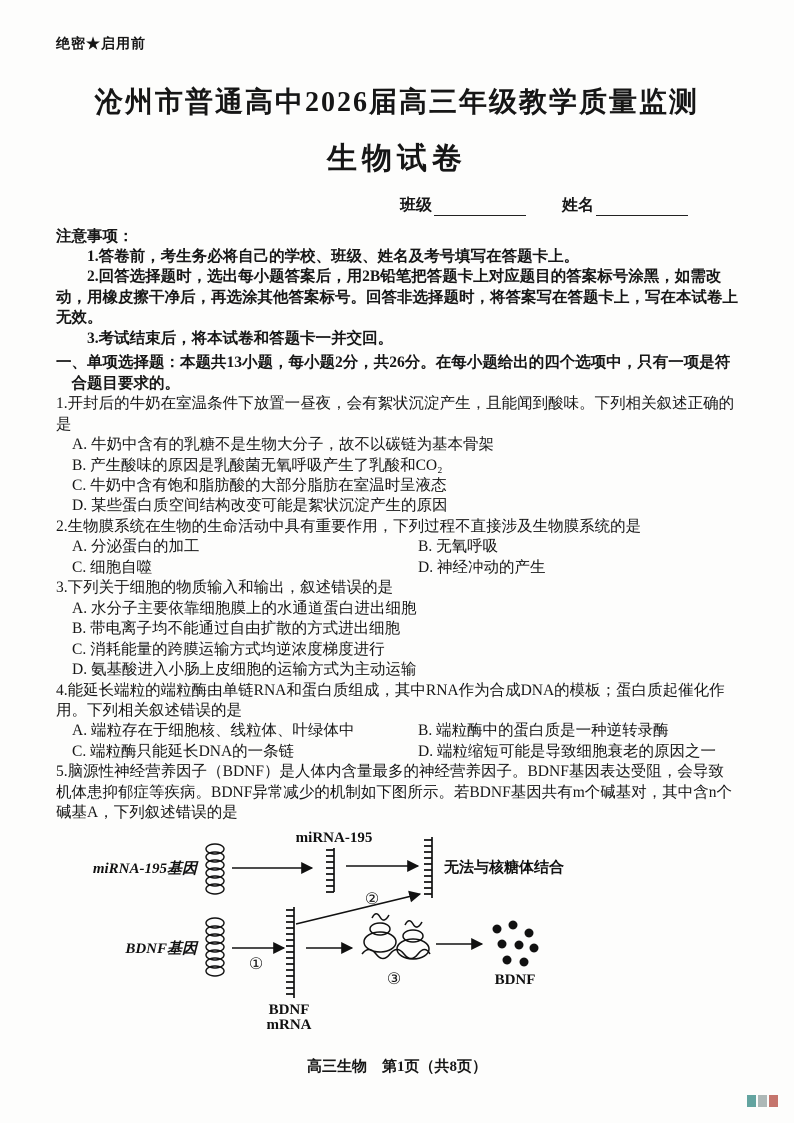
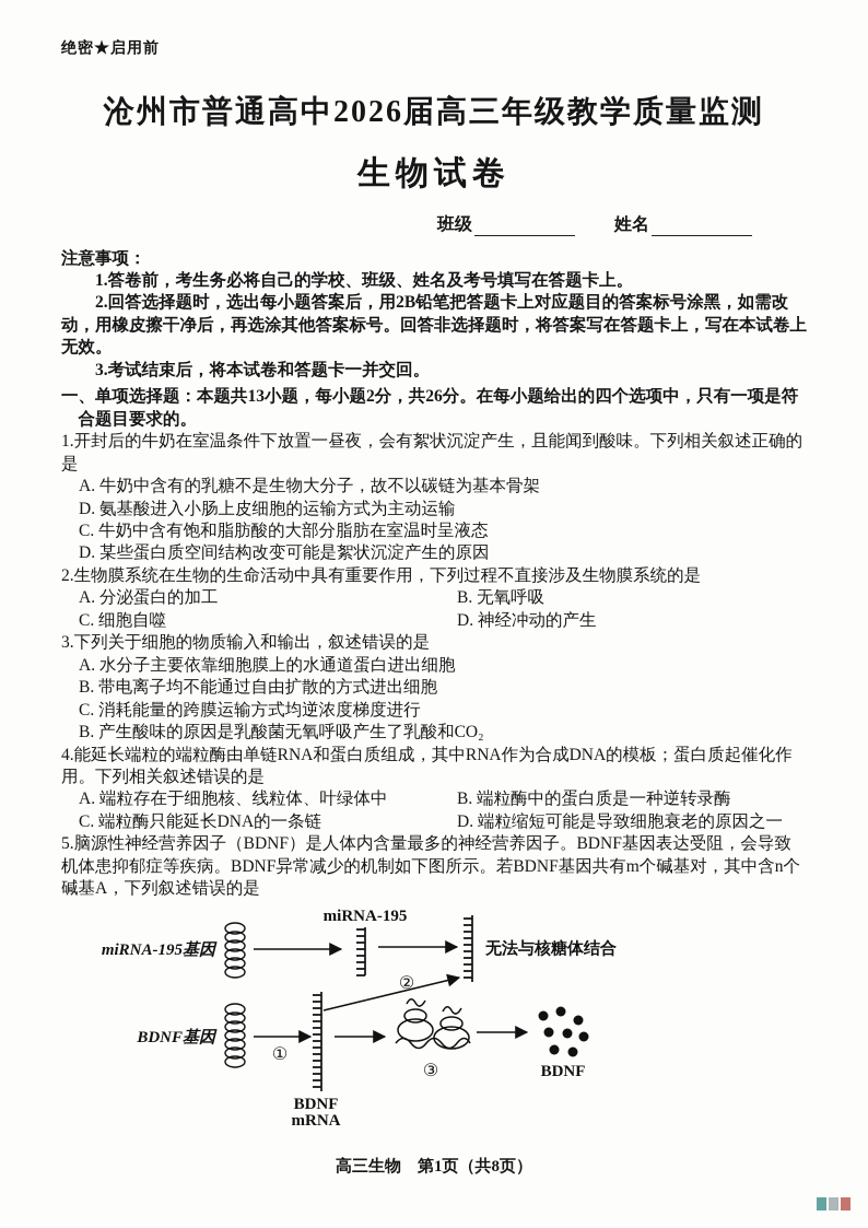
  绝密★启用前
  沧州市普通高中2026届高三年级教学质量监测
  生物试卷
  班级
  姓名
  注意事项：
  1.答卷前，考生务必将自己的学校、班级、姓名及考号填写在答题卡上。
  2.回答选择题时，选出每小题答案后，用2B铅笔把答题卡上对应题目的答案标号涂黑，如需改动，用橡皮擦干净后，再选涂其他答案标号。回答非选择题时，将答案写在答题卡上，写在本试卷上无效。
  3.考试结束后，将本试卷和答题卡一并交回。
  一、单项选择题：本题共13小题，每小题2分，共26分。在每小题给出的四个选项中，只有一项是符合题目要求的。
  1.开封后的牛奶在室温条件下放置一昼夜，会有絮状沉淀产生，且能闻到酸味。下列相关叙述正确的是
  A. 牛奶中含有的乳糖不是生物大分子，故不以碳链为基本骨架
- B. 产生酸味的原因是乳酸菌无氧呼吸产生了乳酸和CO₂
+ D. 氨基酸进入小肠上皮细胞的运输方式为主动运输
  C. 牛奶中含有饱和脂肪酸的大部分脂肪在室温时呈液态
  D. 某些蛋白质空间结构改变可能是絮状沉淀产生的原因
  2.生物膜系统在生物的生命活动中具有重要作用，下列过程不直接涉及生物膜系统的是
  A. 分泌蛋白的加工
  B. 无氧呼吸
  C. 细胞自噬
  D. 神经冲动的产生
  3.下列关于细胞的物质输入和输出，叙述错误的是
  A. 水分子主要依靠细胞膜上的水通道蛋白进出细胞
  B. 带电离子均不能通过自由扩散的方式进出细胞
  C. 消耗能量的跨膜运输方式均逆浓度梯度进行
- D. 氨基酸进入小肠上皮细胞的运输方式为主动运输
+ B. 产生酸味的原因是乳酸菌无氧呼吸产生了乳酸和CO₂
  4.能延长端粒的端粒酶由单链RNA和蛋白质组成，其中RNA作为合成DNA的模板；蛋白质起催化作用。下列相关叙述错误的是
  A. 端粒存在于细胞核、线粒体、叶绿体中
  B. 端粒酶中的蛋白质是一种逆转录酶
  C. 端粒酶只能延长DNA的一条链
  D. 端粒缩短可能是导致细胞衰老的原因之一
  5.脑源性神经营养因子（BDNF）是人体内含量最多的神经营养因子。BDNF基因表达受阻，会导致机体患抑郁症等疾病。BDNF异常减少的机制如下图所示。若BDNF基因共有m个碱基对，其中含n个碱基A，下列叙述错误的是
  miRNA-195基因
  miRNA-195
  无法与核糖体结合
  ②
  BDNF基因
  ①
  BDNF
  mRNA
  ③
  BDNF
  高三生物 第1页（共8页）
